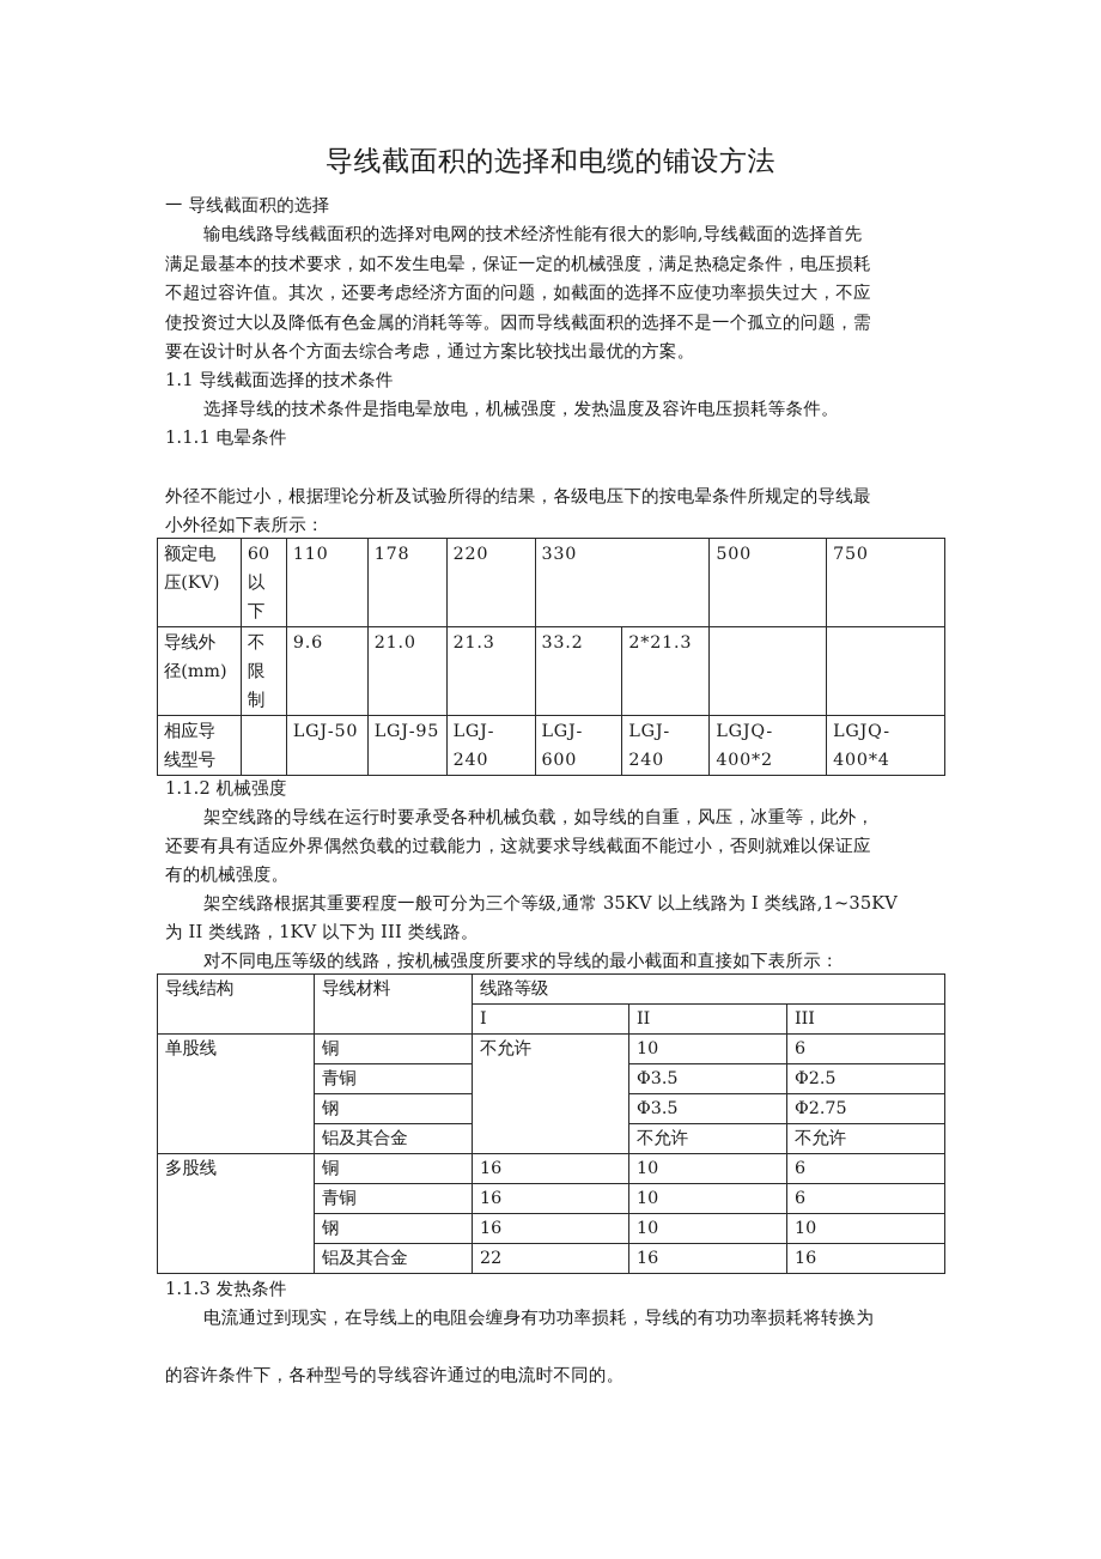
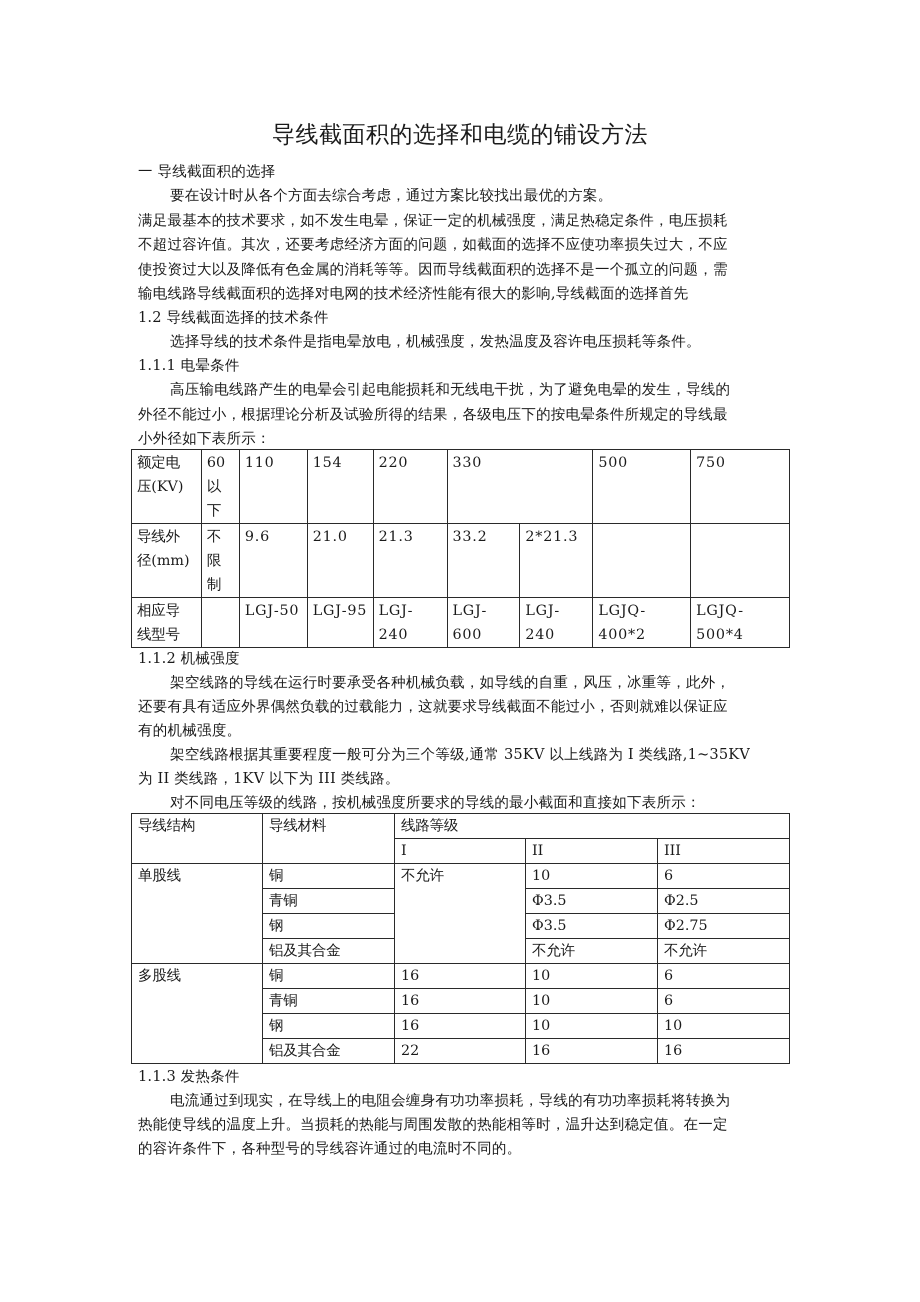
  导线截面积的选择和电缆的铺设方法
  一 导线截面积的选择
- 输电线路导线截面积的选择对电网的技术经济性能有很大的影响,导线截面的选择首先
+ 要在设计时从各个方面去综合考虑，通过方案比较找出最优的方案。
  满足最基本的技术要求，如不发生电晕，保证一定的机械强度，满足热稳定条件，电压损耗
  不超过容许值。其次，还要考虑经济方面的问题，如截面的选择不应使功率损失过大，不应
  使投资过大以及降低有色金属的消耗等等。因而导线截面积的选择不是一个孤立的问题，需
- 要在设计时从各个方面去综合考虑，通过方案比较找出最优的方案。
+ 输电线路导线截面积的选择对电网的技术经济性能有很大的影响,导线截面的选择首先
- 1.1 导线截面选择的技术条件
+ 1.2 导线截面选择的技术条件
  选择导线的技术条件是指电晕放电，机械强度，发热温度及容许电压损耗等条件。
  1.1.1 电晕条件
+ 高压输电线路产生的电晕会引起电能损耗和无线电干扰，为了避免电晕的发生，导线的
  外径不能过小，根据理论分析及试验所得的结果，各级电压下的按电晕条件所规定的导线最
  小外径如下表所示：
- 额定电 压(KV)	60 以 下	110	178	220	330	500	750
+ 额定电 压(KV)	60 以 下	110	154	220	330	500	750
  导线外 径(mm)	不 限 制	9.6	21.0	21.3	33.2	2*21.3
- 相应导 线型号		LGJ-50	LGJ-95	LGJ-240	LGJ-600	LGJ-240	LGJQ-400*2	LGJQ-400*4
+ 相应导 线型号		LGJ-50	LGJ-95	LGJ-240	LGJ-600	LGJ-240	LGJQ-400*2	LGJQ-500*4
  1.1.2 机械强度
  架空线路的导线在运行时要承受各种机械负载，如导线的自重，风压，冰重等，此外，
  还要有具有适应外界偶然负载的过载能力，这就要求导线截面不能过小，否则就难以保证应
  有的机械强度。
  架空线路根据其重要程度一般可分为三个等级,通常 35KV 以上线路为 I 类线路,1~35KV
  为 II 类线路，1KV 以下为 III 类线路。
  对不同电压等级的线路，按机械强度所要求的导线的最小截面和直接如下表所示：
  导线结构	导线材料	线路等级
  I	II	III
  单股线	铜	不允许	10	6
  青铜	Φ3.5	Φ2.5
  钢	Φ3.5	Φ2.75
  铝及其合金	不允许	不允许
  多股线	铜	16	10	6
  青铜	16	10	6
  钢	16	10	10
  铝及其合金	22	16	16
  1.1.3 发热条件
  电流通过到现实，在导线上的电阻会缠身有功功率损耗，导线的有功功率损耗将转换为
+ 热能使导线的温度上升。当损耗的热能与周围发散的热能相等时，温升达到稳定值。在一定
  的容许条件下，各种型号的导线容许通过的电流时不同的。
